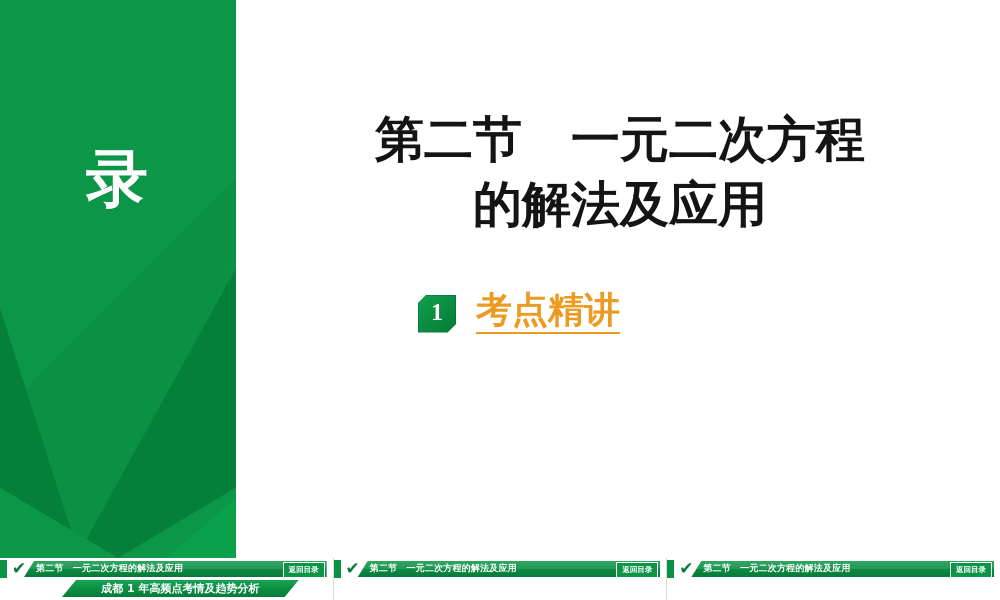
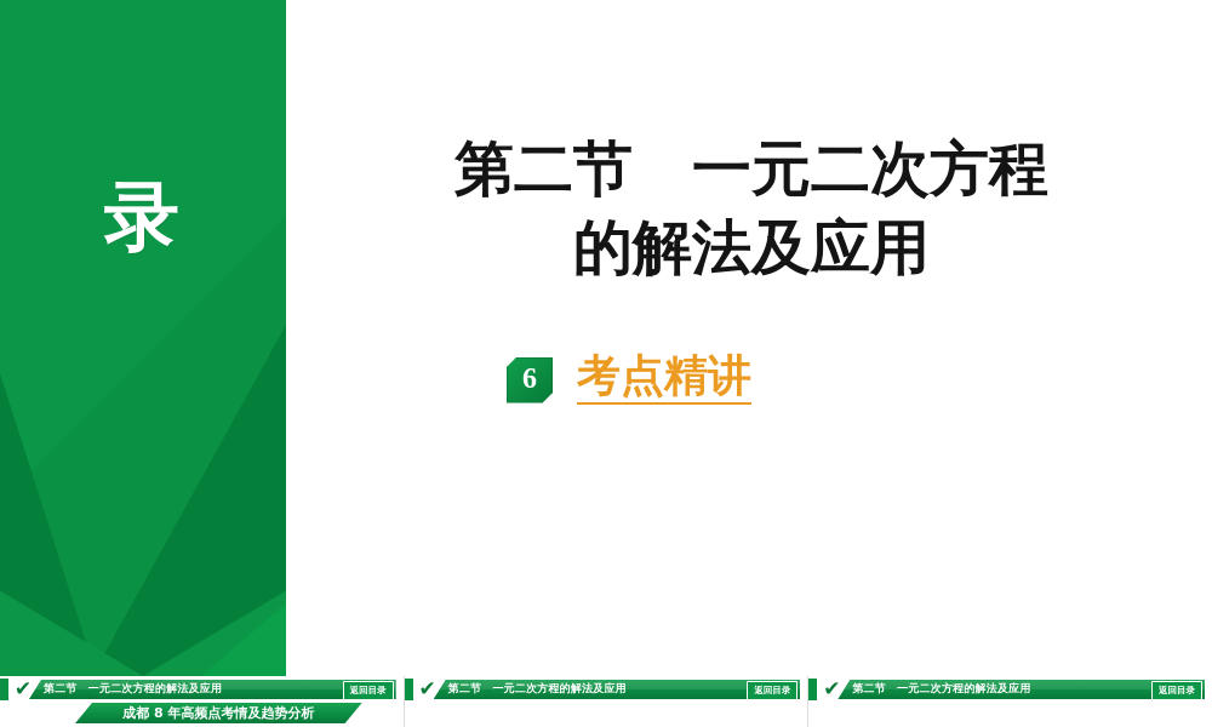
  录
  第二节 一元二次方程
  的解法及应用
- 1
+ 6
  考点精讲
  ✔
  第二节 一元二次方程的解法及应用
  返回目录
- 成都 1 年高频点考情及趋势分析
+ 成都 8 年高频点考情及趋势分析
  ✔
  第二节 一元二次方程的解法及应用
  返回目录
  ✔
  第二节 一元二次方程的解法及应用
  返回目录
